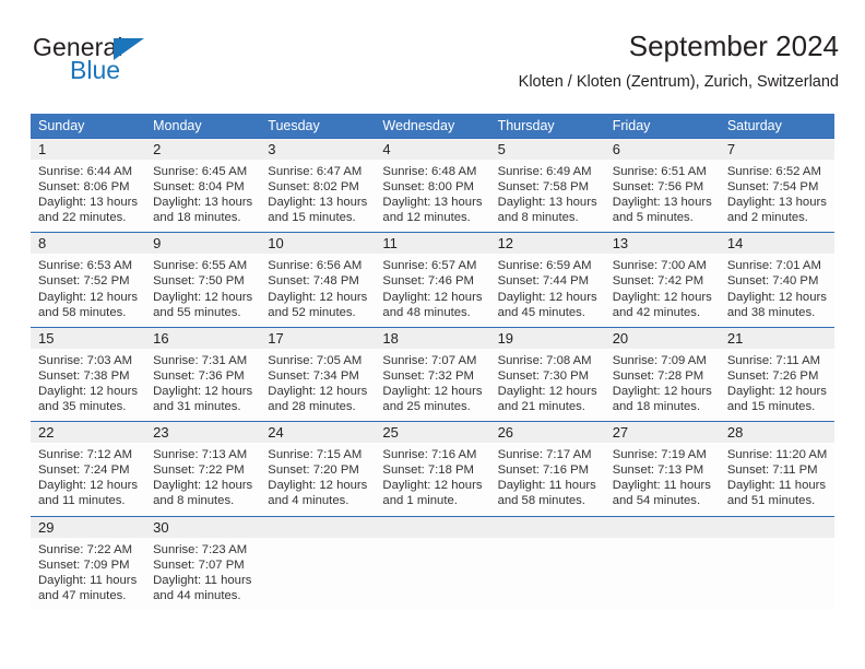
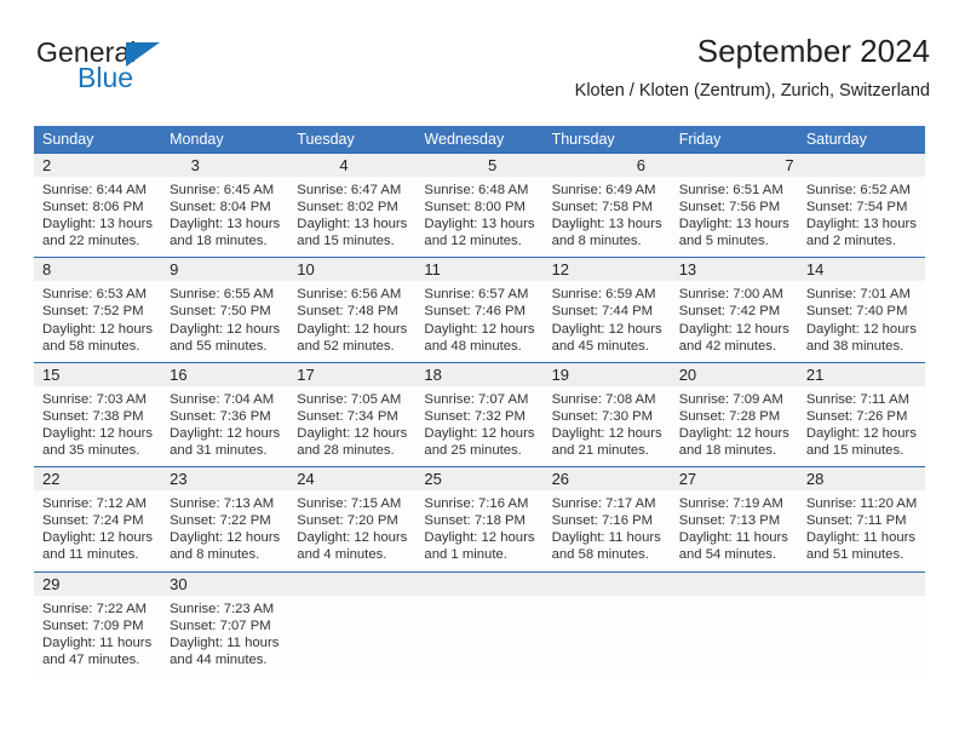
  General
  Blue
  September 2024
  Kloten / Kloten (Zentrum), Zurich, Switzerland
  Sunday
  Monday
  Tuesday
  Wednesday
  Thursday
  Friday
  Saturday
- 1
  2
  3
  4
  5
  6
  7
  Sunrise: 6:44 AM
  Sunset: 8:06 PM
  Daylight: 13 hours
  and 22 minutes.
  Sunrise: 6:45 AM
  Sunset: 8:04 PM
  Daylight: 13 hours
  and 18 minutes.
  Sunrise: 6:47 AM
  Sunset: 8:02 PM
  Daylight: 13 hours
  and 15 minutes.
  Sunrise: 6:48 AM
  Sunset: 8:00 PM
  Daylight: 13 hours
  and 12 minutes.
  Sunrise: 6:49 AM
  Sunset: 7:58 PM
  Daylight: 13 hours
  and 8 minutes.
  Sunrise: 6:51 AM
  Sunset: 7:56 PM
  Daylight: 13 hours
  and 5 minutes.
  Sunrise: 6:52 AM
  Sunset: 7:54 PM
  Daylight: 13 hours
  and 2 minutes.
  8
  9
  10
  11
  12
  13
  14
  Sunrise: 6:53 AM
  Sunset: 7:52 PM
  Daylight: 12 hours
  and 58 minutes.
  Sunrise: 6:55 AM
  Sunset: 7:50 PM
  Daylight: 12 hours
  and 55 minutes.
  Sunrise: 6:56 AM
  Sunset: 7:48 PM
  Daylight: 12 hours
  and 52 minutes.
  Sunrise: 6:57 AM
  Sunset: 7:46 PM
  Daylight: 12 hours
  and 48 minutes.
  Sunrise: 6:59 AM
  Sunset: 7:44 PM
  Daylight: 12 hours
  and 45 minutes.
  Sunrise: 7:00 AM
  Sunset: 7:42 PM
  Daylight: 12 hours
  and 42 minutes.
  Sunrise: 7:01 AM
  Sunset: 7:40 PM
  Daylight: 12 hours
  and 38 minutes.
  15
  16
  17
  18
  19
  20
  21
  Sunrise: 7:03 AM
  Sunset: 7:38 PM
  Daylight: 12 hours
  and 35 minutes.
- Sunrise: 7:31 AM
+ Sunrise: 7:04 AM
  Sunset: 7:36 PM
  Daylight: 12 hours
  and 31 minutes.
  Sunrise: 7:05 AM
  Sunset: 7:34 PM
  Daylight: 12 hours
  and 28 minutes.
  Sunrise: 7:07 AM
  Sunset: 7:32 PM
  Daylight: 12 hours
  and 25 minutes.
  Sunrise: 7:08 AM
  Sunset: 7:30 PM
  Daylight: 12 hours
  and 21 minutes.
  Sunrise: 7:09 AM
  Sunset: 7:28 PM
  Daylight: 12 hours
  and 18 minutes.
  Sunrise: 7:11 AM
  Sunset: 7:26 PM
  Daylight: 12 hours
  and 15 minutes.
  22
  23
  24
  25
  26
  27
  28
  Sunrise: 7:12 AM
  Sunset: 7:24 PM
  Daylight: 12 hours
  and 11 minutes.
  Sunrise: 7:13 AM
  Sunset: 7:22 PM
  Daylight: 12 hours
  and 8 minutes.
  Sunrise: 7:15 AM
  Sunset: 7:20 PM
  Daylight: 12 hours
  and 4 minutes.
  Sunrise: 7:16 AM
  Sunset: 7:18 PM
  Daylight: 12 hours
  and 1 minute.
  Sunrise: 7:17 AM
  Sunset: 7:16 PM
  Daylight: 11 hours
  and 58 minutes.
  Sunrise: 7:19 AM
  Sunset: 7:13 PM
  Daylight: 11 hours
  and 54 minutes.
  Sunrise: 11:20 AM
  Sunset: 7:11 PM
  Daylight: 11 hours
  and 51 minutes.
  29
  30
  Sunrise: 7:22 AM
  Sunset: 7:09 PM
  Daylight: 11 hours
  and 47 minutes.
  Sunrise: 7:23 AM
  Sunset: 7:07 PM
  Daylight: 11 hours
  and 44 minutes.
